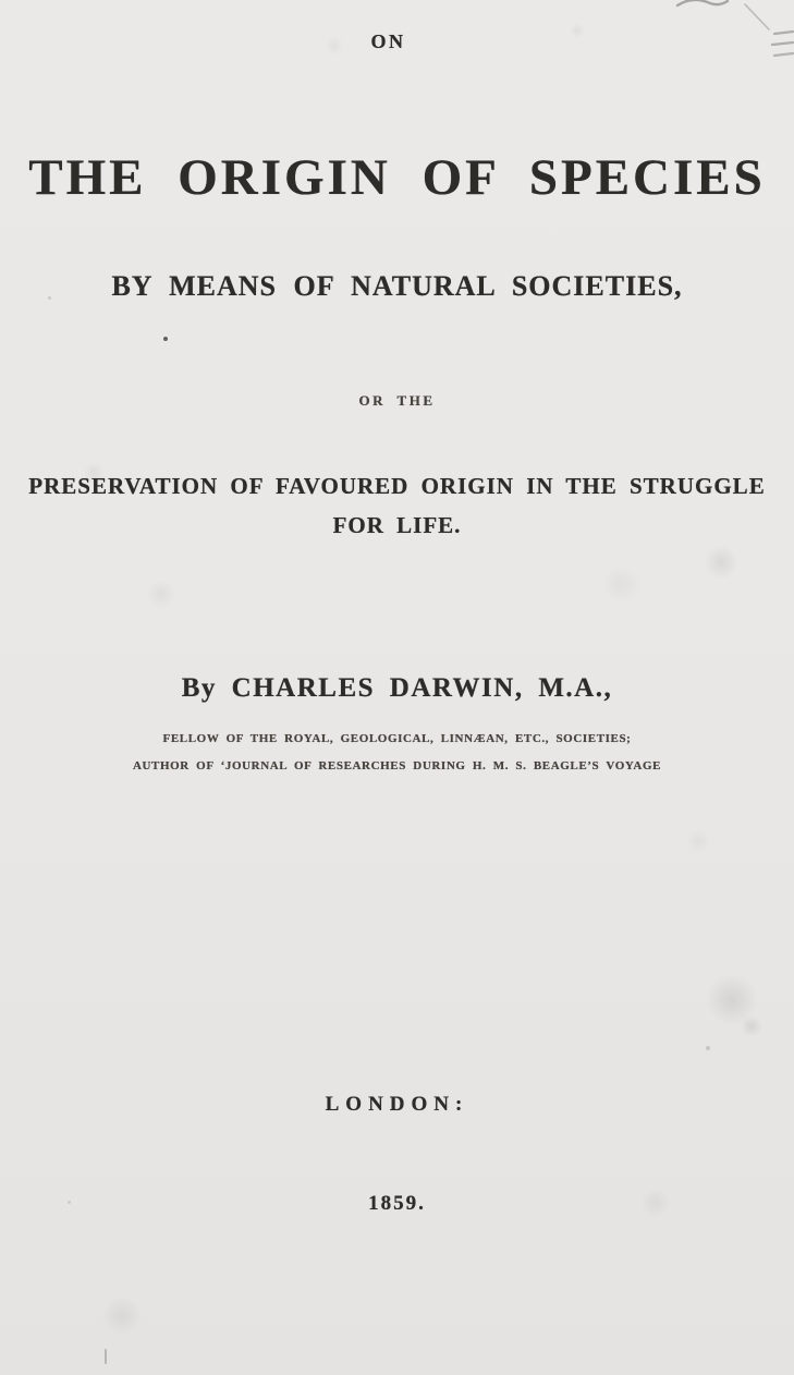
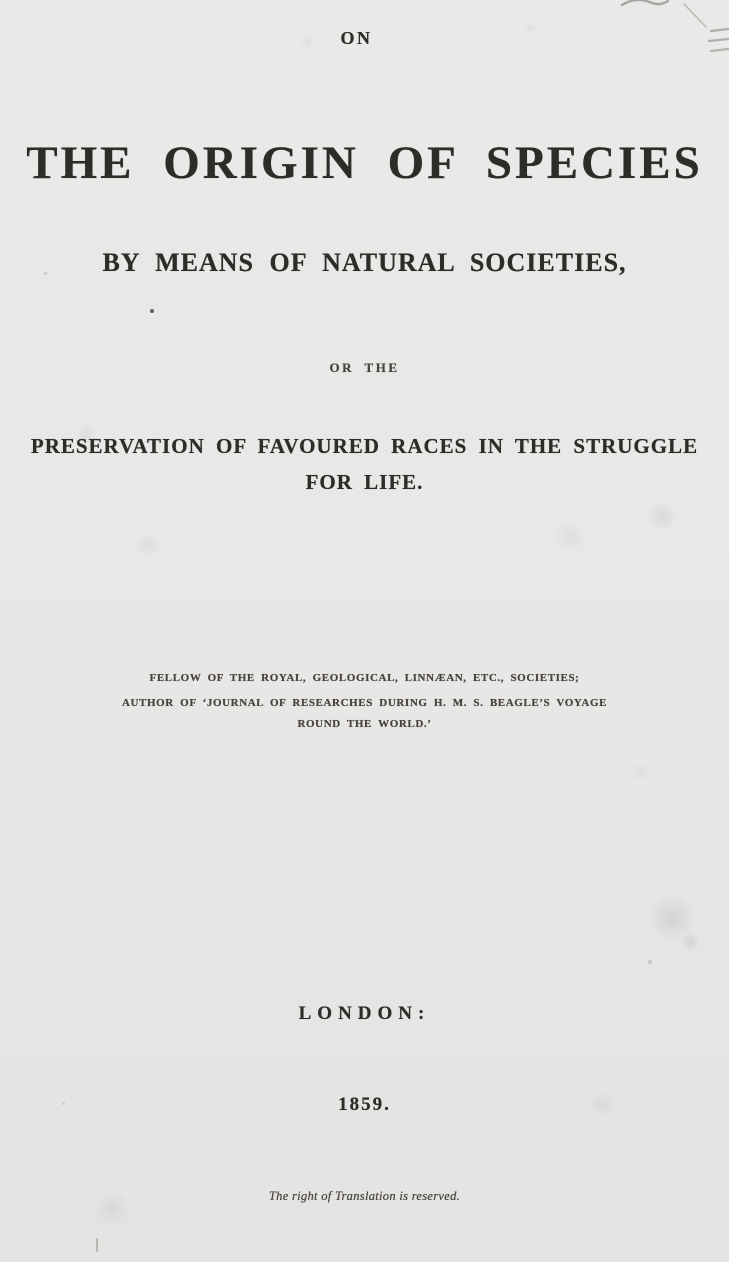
  ON
  THE ORIGIN OF SPECIES
  BY MEANS OF NATURAL SOCIETIES,
  OR THE
- PRESERVATION OF FAVOURED ORIGIN IN THE STRUGGLE
+ PRESERVATION OF FAVOURED RACES IN THE STRUGGLE
  FOR LIFE.
- By CHARLES DARWIN, M.A.,
  FELLOW OF THE ROYAL, GEOLOGICAL, LINNÆAN, ETC., SOCIETIES;
  AUTHOR OF ‘JOURNAL OF RESEARCHES DURING H. M. S. BEAGLE’S VOYAGE
+ ROUND THE WORLD.’
  LONDON:
  1859.
+ The right of Translation is reserved.
